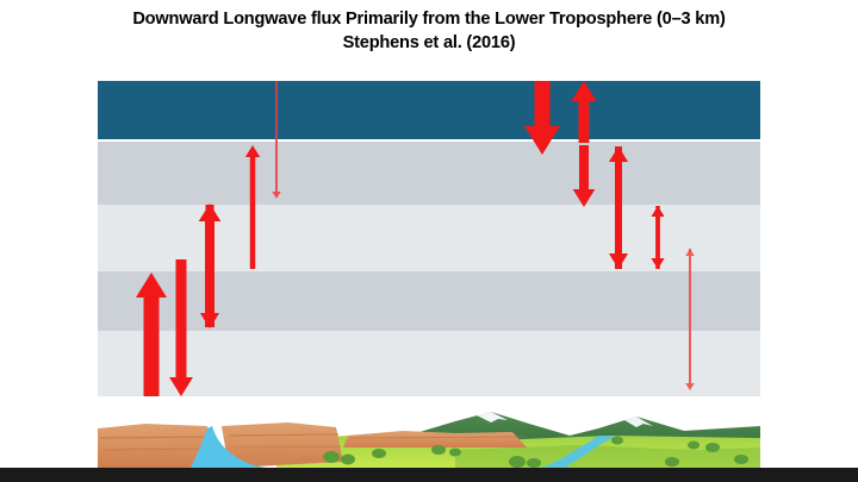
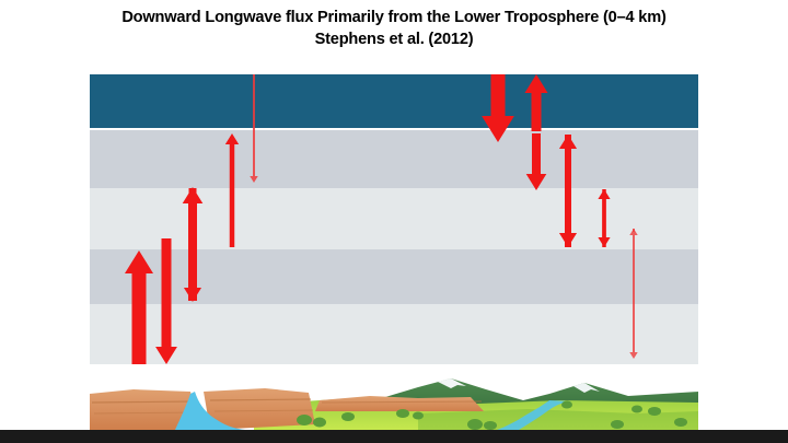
- Downward Longwave flux Primarily from the Lower Troposphere (0–3 km)
+ Downward Longwave flux Primarily from the Lower Troposphere (0–4 km)
- Stephens et al. (2016)
+ Stephens et al. (2012)
